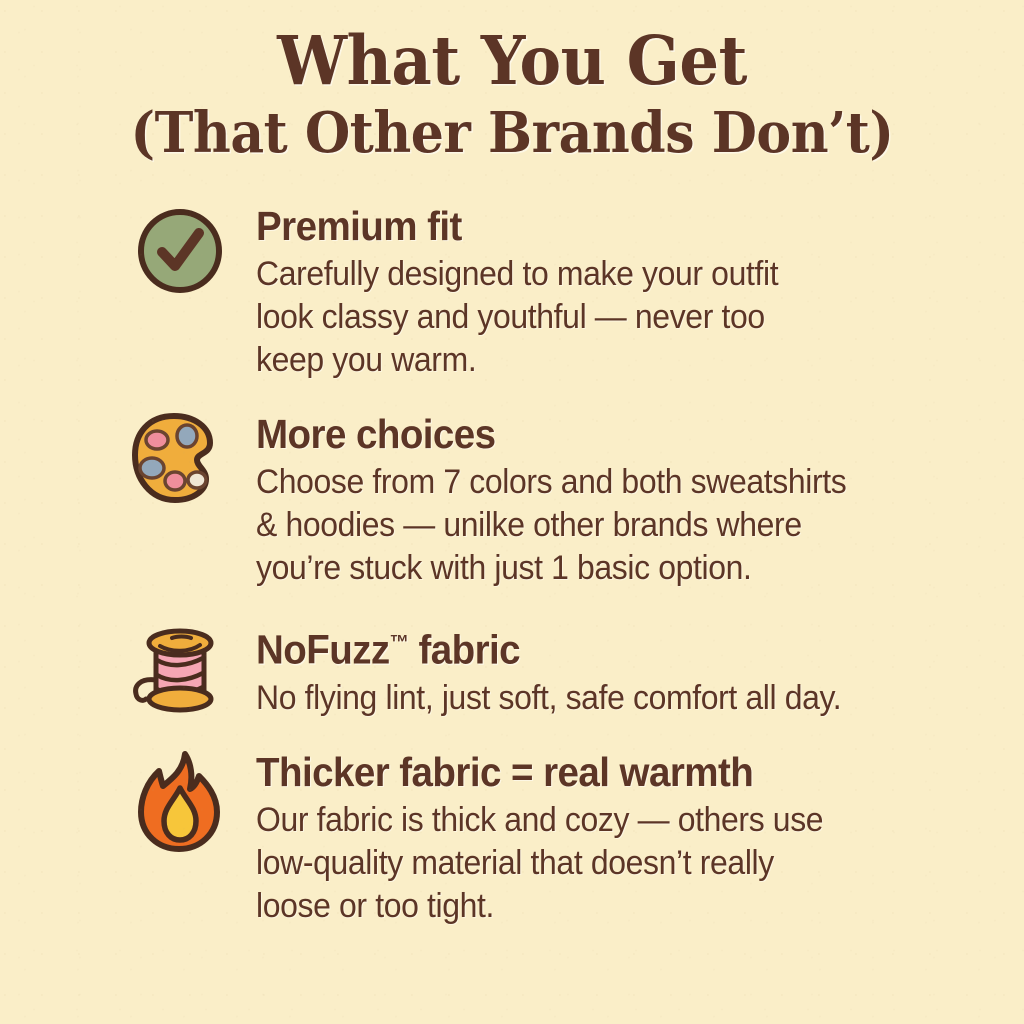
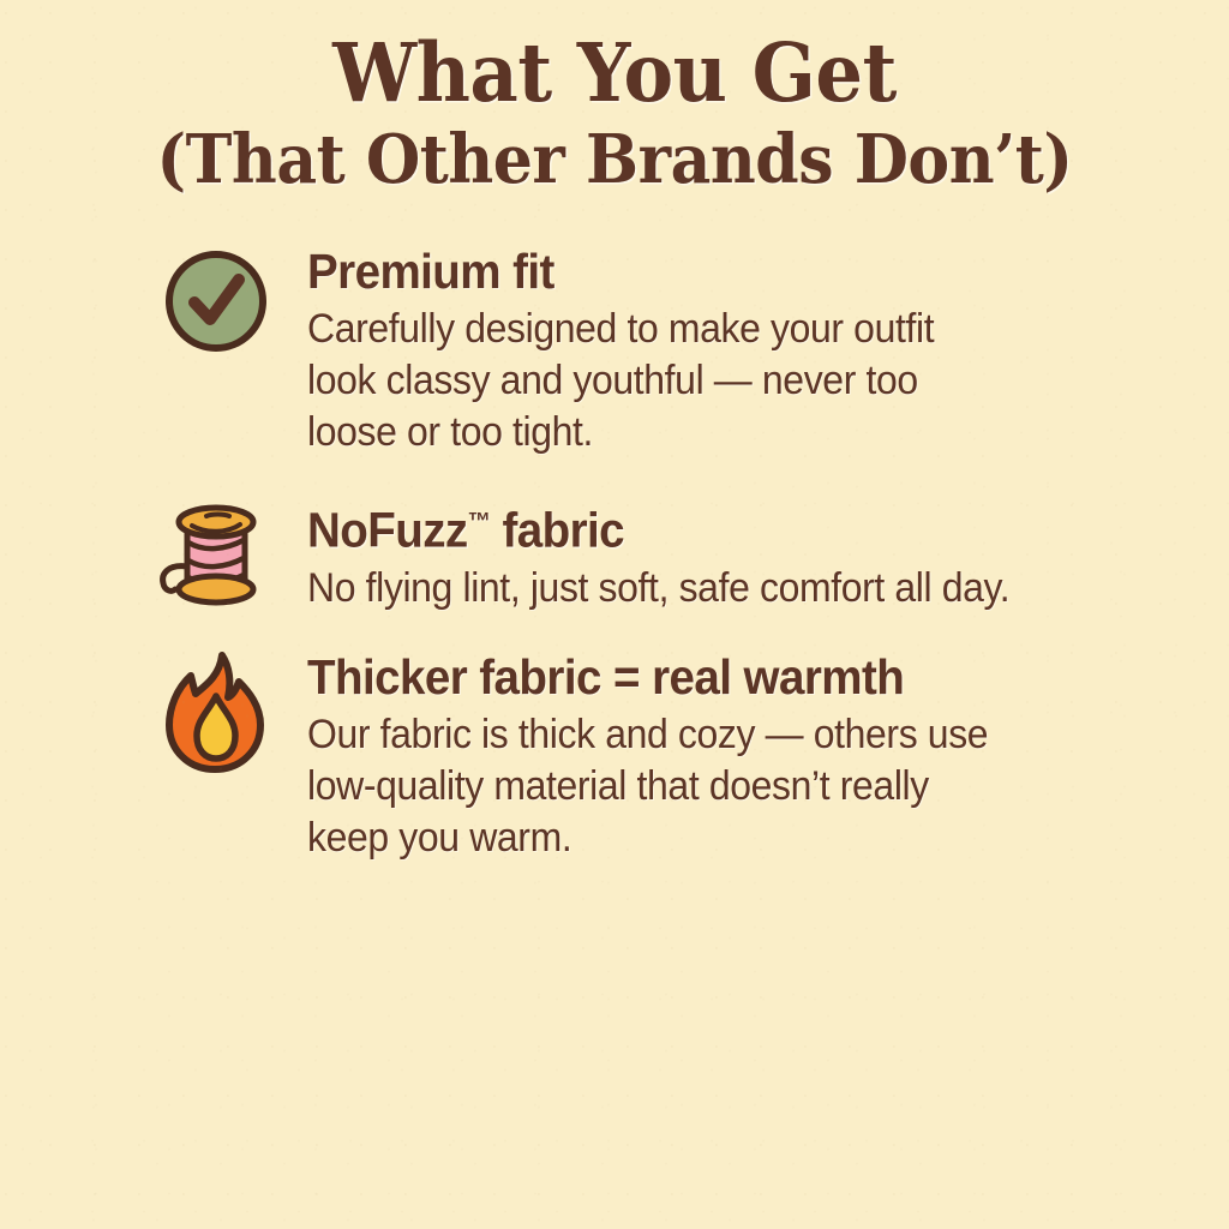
  What You Get
  (That Other Brands Don’t)
  Premium fit
  Carefully designed to make your outfit
  look classy and youthful — never too
- keep you warm.
+ loose or too tight.
- More choices
- Choose from 7 colors and both sweatshirts
- & hoodies — unilke other brands where
- you’re stuck with just 1 basic option.
  NoFuzz™ fabric
  No flying lint, just soft, safe comfort all day.
  Thicker fabric = real warmth
  Our fabric is thick and cozy — others use
  low-quality material that doesn’t really
- loose or too tight.
+ keep you warm.
